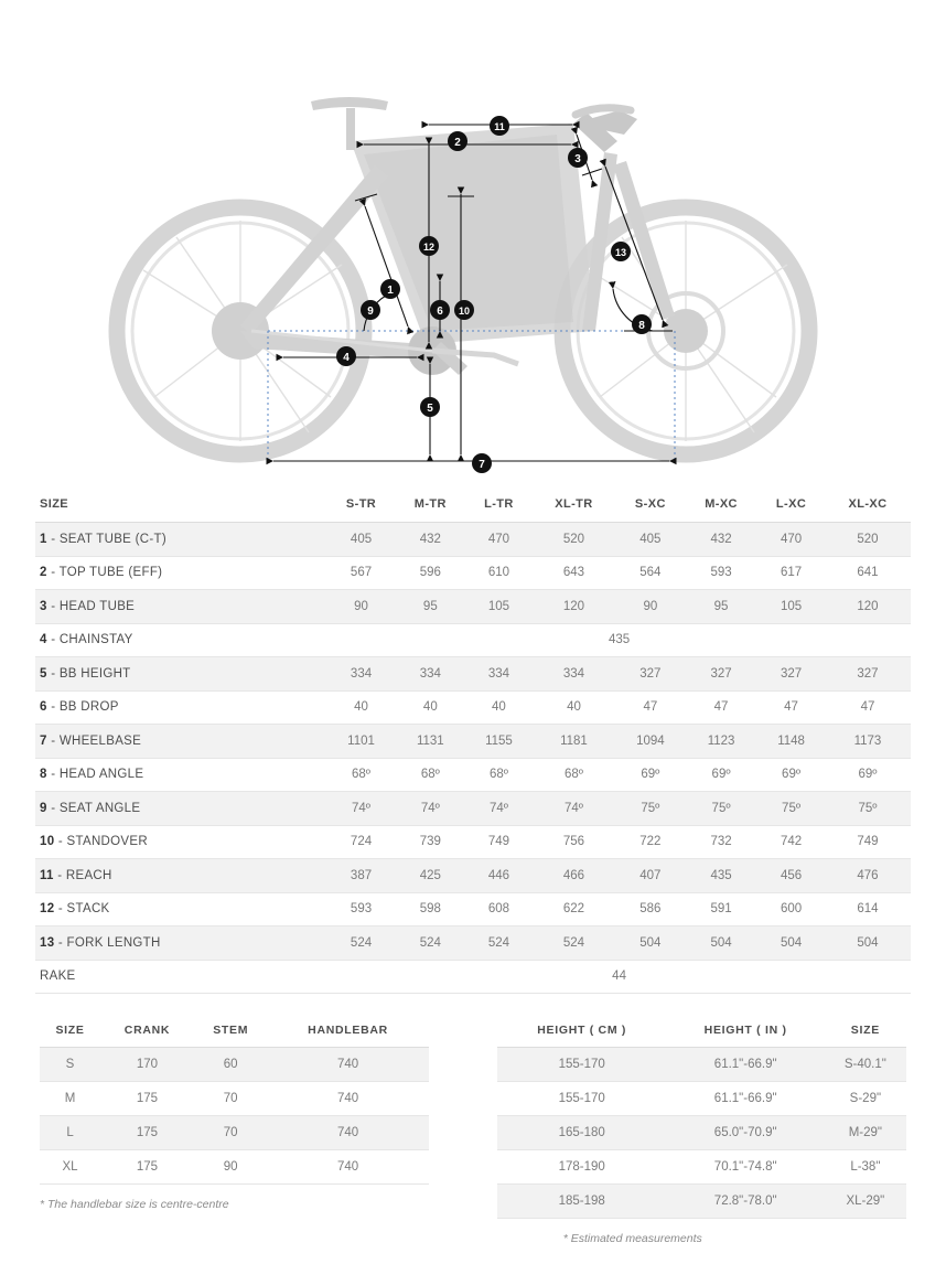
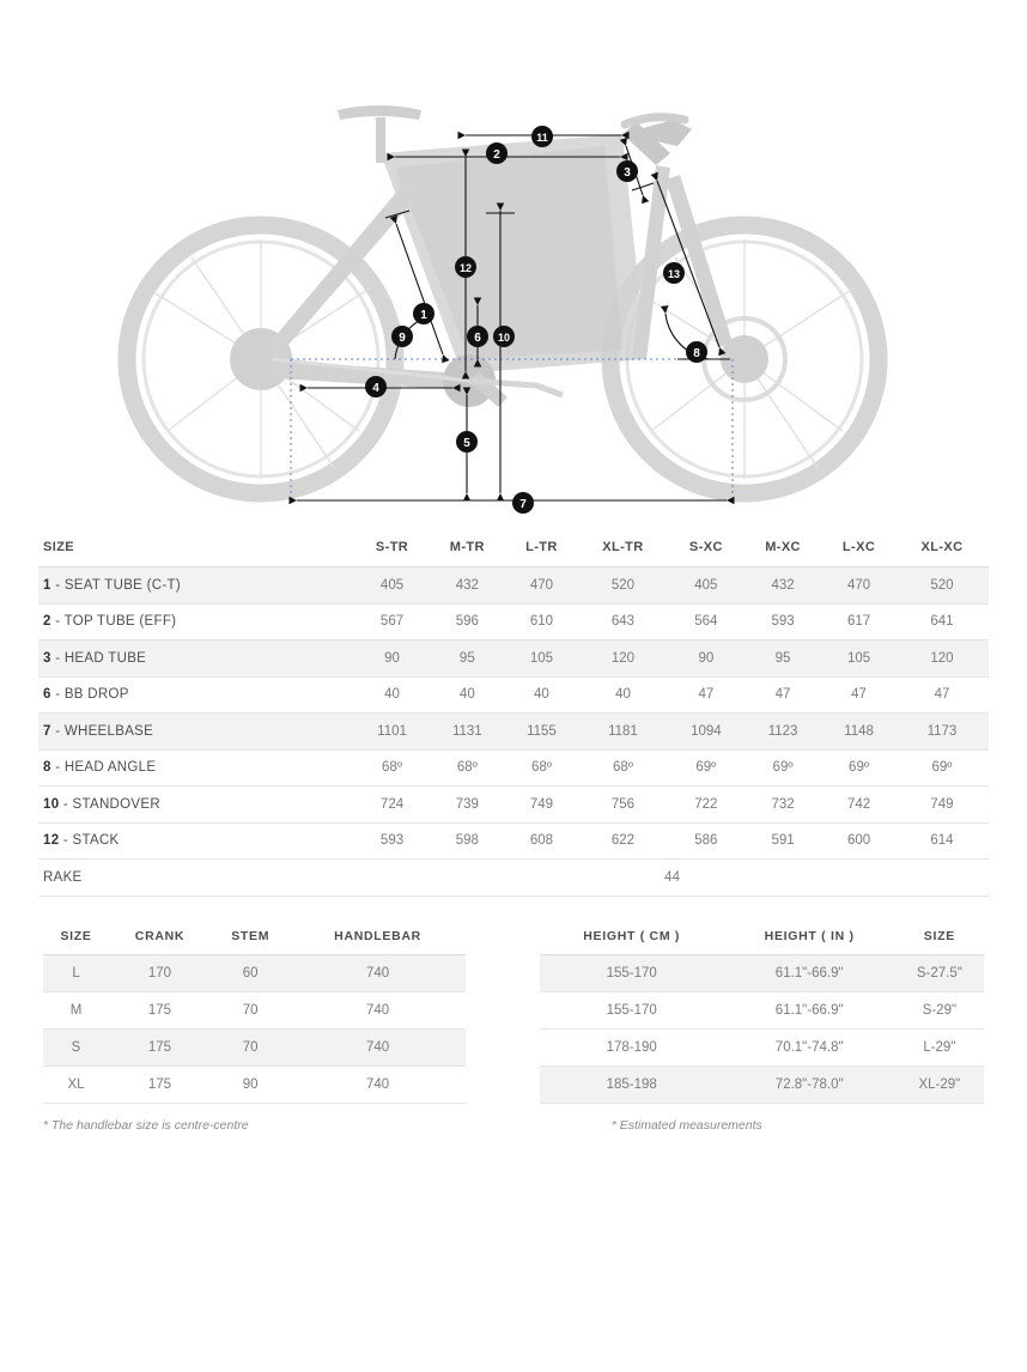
  1
  2
  3
  4
  5
  6
  7
  8
  9
  10
  11
  12
  13
  SIZE	S-TR	M-TR	L-TR	XL-TR	S-XC	M-XC	L-XC	XL-XC
  1 - SEAT TUBE (C-T)	405	432	470	520	405	432	470	520
  2 - TOP TUBE (EFF)	567	596	610	643	564	593	617	641
  3 - HEAD TUBE	90	95	105	120	90	95	105	120
- 4 - CHAINSTAY	435
- 5 - BB HEIGHT	334	334	334	334	327	327	327	327
  6 - BB DROP	40	40	40	40	47	47	47	47
  7 - WHEELBASE	1101	1131	1155	1181	1094	1123	1148	1173
  8 - HEAD ANGLE	68º	68º	68º	68º	69º	69º	69º	69º
- 9 - SEAT ANGLE	74º	74º	74º	74º	75º	75º	75º	75º
  10 - STANDOVER	724	739	749	756	722	732	742	749
- 11 - REACH	387	425	446	466	407	435	456	476
  12 - STACK	593	598	608	622	586	591	600	614
- 13 - FORK LENGTH	524	524	524	524	504	504	504	504
  RAKE	44
  SIZE	CRANK	STEM	HANDLEBAR
- S	170	60	740
+ L	170	60	740
  M	175	70	740
- L	175	70	740
+ S	175	70	740
  XL	175	90	740
  * The handlebar size is centre-centre
  HEIGHT ( CM )	HEIGHT ( IN )	SIZE
- 155-170	61.1"-66.9"	S-40.1"
+ 155-170	61.1"-66.9"	S-27.5"
  155-170	61.1"-66.9"	S-29"
- 165-180	65.0"-70.9"	M-29"
- 178-190	70.1"-74.8"	L-38"
+ 178-190	70.1"-74.8"	L-29"
  185-198	72.8"-78.0"	XL-29"
  * Estimated measurements
